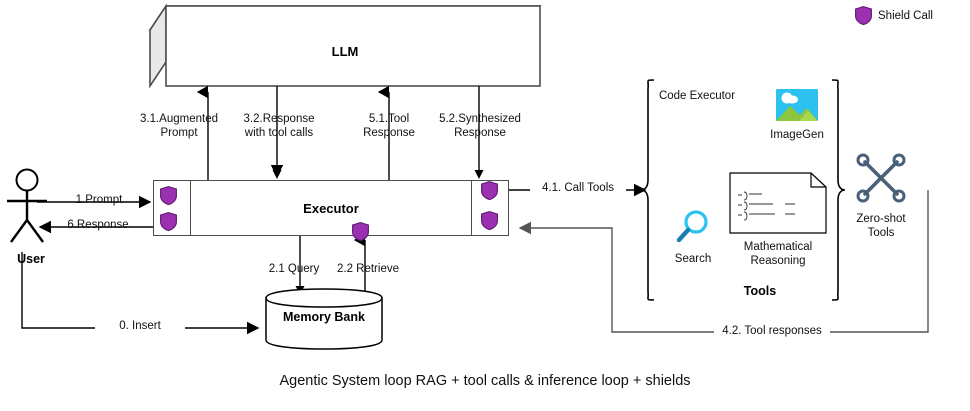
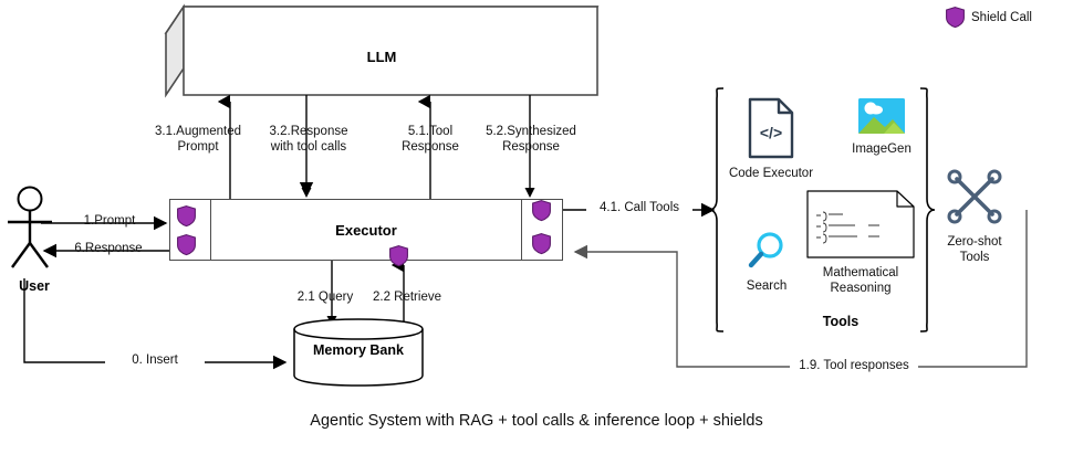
  LLM
  3.1.Augmented
  Prompt
  3.2.Response
  with tool calls
  5.1.Tool
  Response
  5.2.Synthesized
  Response
  1.Prompt
  6.Response
  2.1 Query
  2.2 Retrieve
  0. Insert
  4.1. Call Tools
- 4.2. Tool responses
+ 1.9. Tool responses
  Executor
  Memory Bank
  User
+ </>
  Code Executor
  ImageGen
  Search
  Mathematical
  Reasoning
  Zero-shot
  Tools
  Tools
  Shield Call
- Agentic System loop RAG + tool calls & inference loop + shields
+ Agentic System with RAG + tool calls & inference loop + shields
